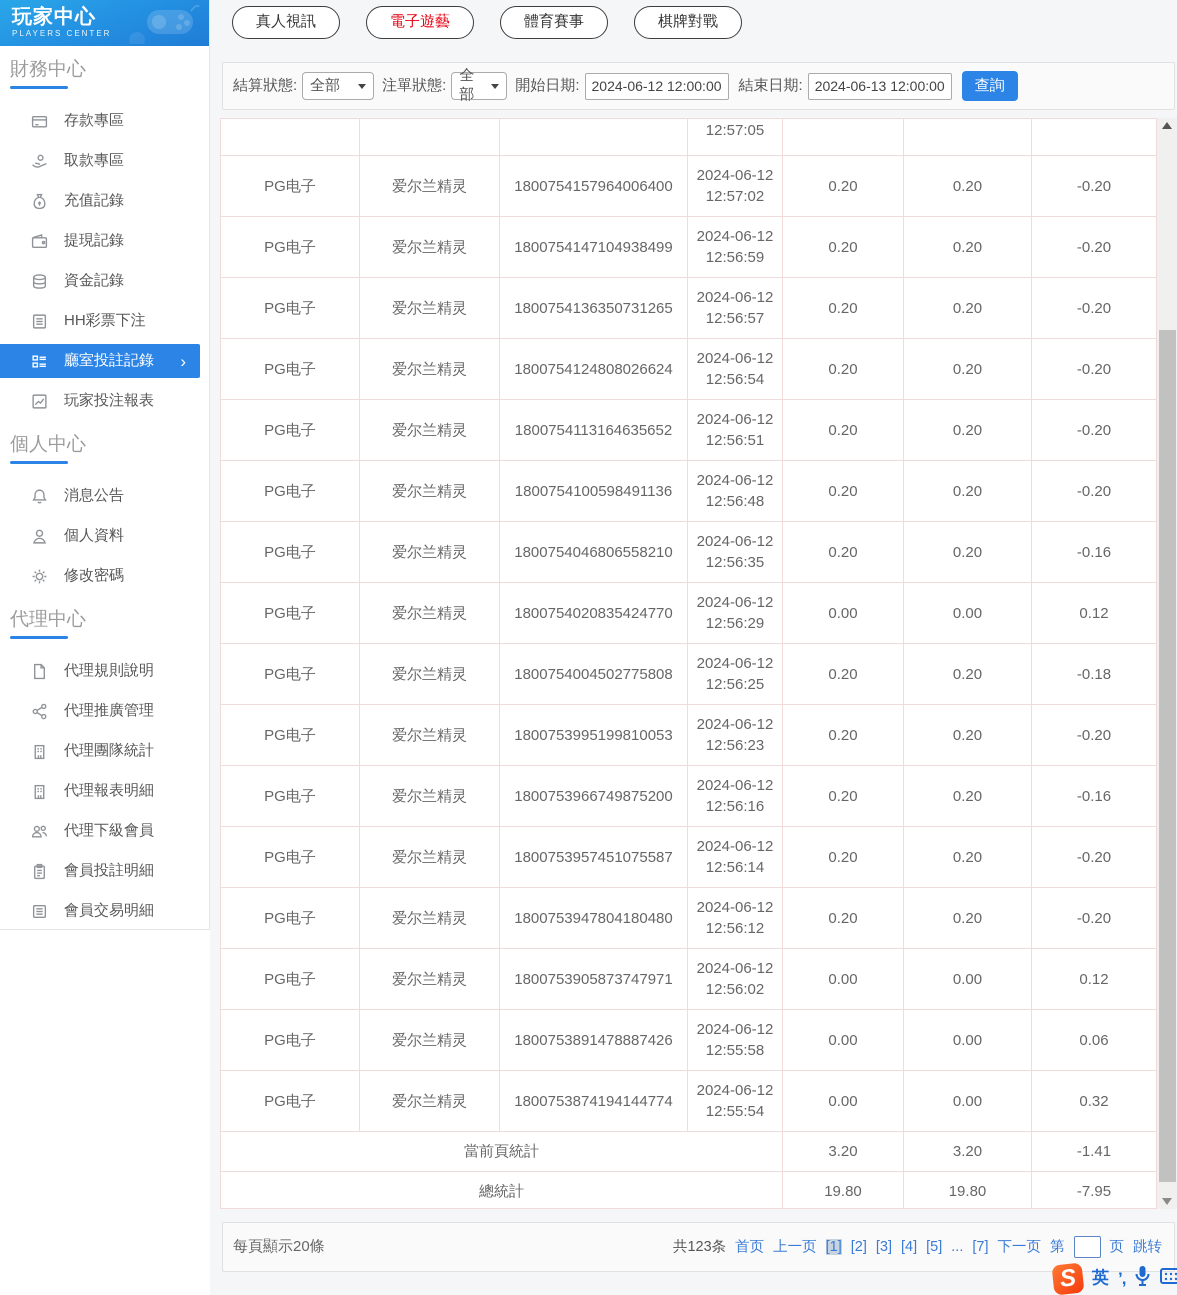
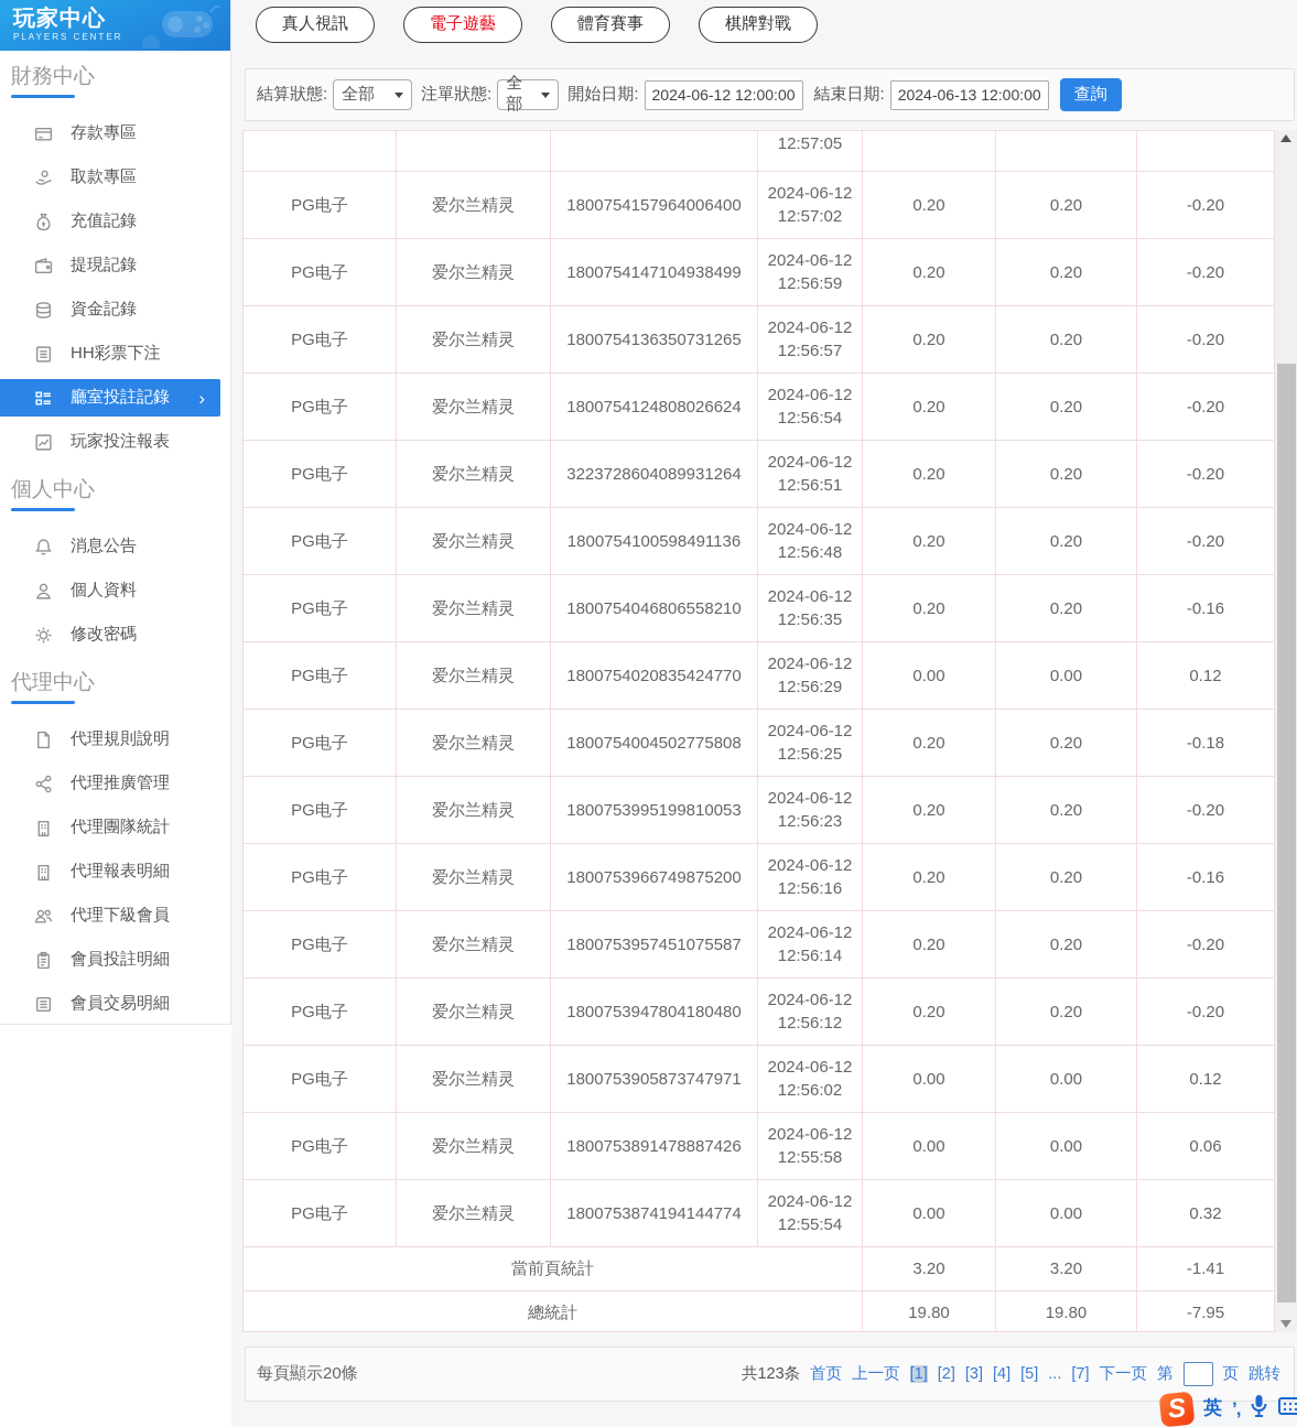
  玩家中心
  PLAYERS CENTER
  財務中心
  存款專區
  取款專區
  充值記錄
  提現記錄
  資金記錄
  HH彩票下注
  廳室投註記錄
  ›
  玩家投注報表
  個人中心
  消息公告
  個人資料
  修改密碼
  代理中心
  代理規則說明
  代理推廣管理
  代理團隊統計
  代理報表明細
  代理下級會員
  會員投註明細
  會員交易明細
  真人視訊
  電子遊藝
  體育賽事
  棋牌對戰
  結算狀態:
  全部
  注單狀態:
  全部
  開始日期:
  2024-06-12 12:00:00
  結束日期:
  2024-06-13 12:00:00
  查詢
  12:57:05
  PG电子
  爱尔兰精灵
  1800754157964006400
  2024-06-12
  12:57:02
  0.20
  0.20
  -0.20
  PG电子
  爱尔兰精灵
  1800754147104938499
  2024-06-12
  12:56:59
  0.20
  0.20
  -0.20
  PG电子
  爱尔兰精灵
  1800754136350731265
  2024-06-12
  12:56:57
  0.20
  0.20
  -0.20
  PG电子
  爱尔兰精灵
  1800754124808026624
  2024-06-12
  12:56:54
  0.20
  0.20
  -0.20
  PG电子
  爱尔兰精灵
- 1800754113164635652
+ 3223728604089931264
  2024-06-12
  12:56:51
  0.20
  0.20
  -0.20
  PG电子
  爱尔兰精灵
  1800754100598491136
  2024-06-12
  12:56:48
  0.20
  0.20
  -0.20
  PG电子
  爱尔兰精灵
  1800754046806558210
  2024-06-12
  12:56:35
  0.20
  0.20
  -0.16
  PG电子
  爱尔兰精灵
  1800754020835424770
  2024-06-12
  12:56:29
  0.00
  0.00
  0.12
  PG电子
  爱尔兰精灵
  1800754004502775808
  2024-06-12
  12:56:25
  0.20
  0.20
  -0.18
  PG电子
  爱尔兰精灵
  1800753995199810053
  2024-06-12
  12:56:23
  0.20
  0.20
  -0.20
  PG电子
  爱尔兰精灵
  1800753966749875200
  2024-06-12
  12:56:16
  0.20
  0.20
  -0.16
  PG电子
  爱尔兰精灵
  1800753957451075587
  2024-06-12
  12:56:14
  0.20
  0.20
  -0.20
  PG电子
  爱尔兰精灵
  1800753947804180480
  2024-06-12
  12:56:12
  0.20
  0.20
  -0.20
  PG电子
  爱尔兰精灵
  1800753905873747971
  2024-06-12
  12:56:02
  0.00
  0.00
  0.12
  PG电子
  爱尔兰精灵
  1800753891478887426
  2024-06-12
  12:55:58
  0.00
  0.00
  0.06
  PG电子
  爱尔兰精灵
  1800753874194144774
  2024-06-12
  12:55:54
  0.00
  0.00
  0.32
  當前頁統計
  3.20
  3.20
  -1.41
  總統計
  19.80
  19.80
  -7.95
  每頁顯示20條
  共123条
  首页
  上一页
  [1]
  [2]
  [3]
  [4]
  [5]
  ...
  [7]
  下一页
  第
  页
  跳转
  英
  ’,
